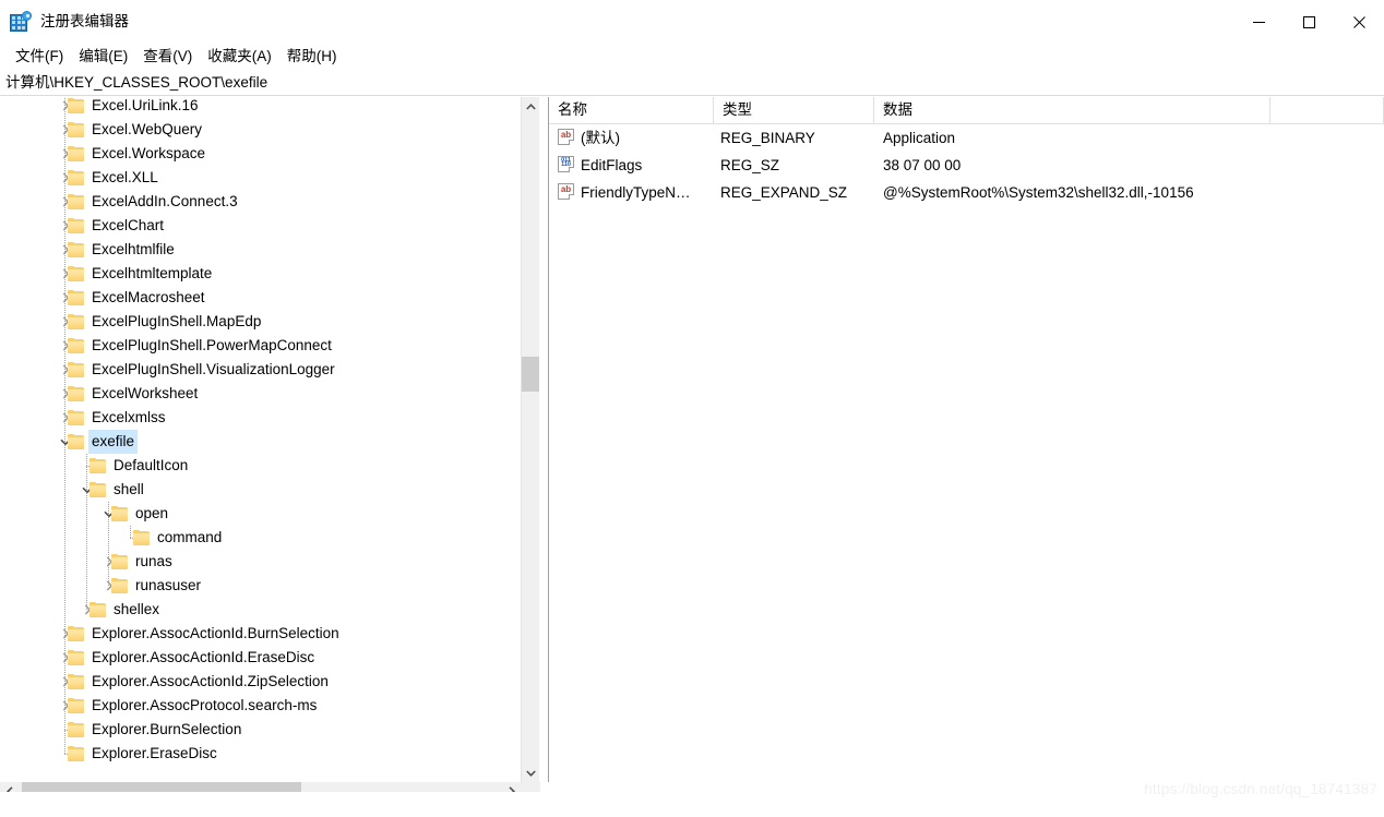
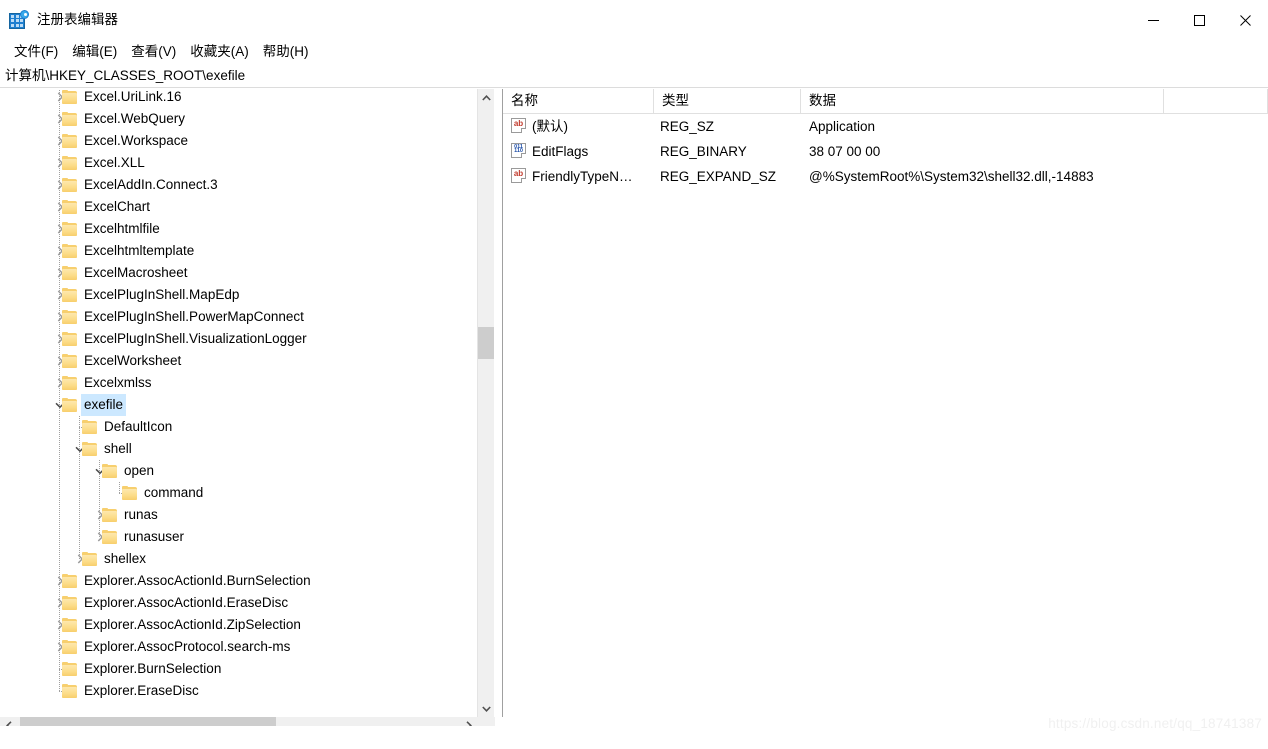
  注册表编辑器
  文件(F)
  编辑(E)
  查看(V)
  收藏夹(A)
  帮助(H)
  计算机\HKEY_CLASSES_ROOT\exefile
  Excel.UriLink.16
  Excel.WebQuery
  Excel.Workspace
  Excel.XLL
  ExcelAddIn.Connect.3
  ExcelChart
  Excelhtmlfile
  Excelhtmltemplate
  ExcelMacrosheet
  ExcelPlugInShell.MapEdp
  ExcelPlugInShell.PowerMapConnect
  ExcelPlugInShell.VisualizationLogger
  ExcelWorksheet
  Excelxmlss
  exefile
  DefaultIcon
  shell
  open
  command
  runas
  runasuser
  shellex
  Explorer.AssocActionId.BurnSelection
  Explorer.AssocActionId.EraseDisc
  Explorer.AssocActionId.ZipSelection
  Explorer.AssocProtocol.search-ms
  Explorer.BurnSelection
  Explorer.EraseDisc
  名称
  类型
  数据
  ab
  (默认)
- REG_BINARY
+ REG_SZ
  Application
  EditFlags
- REG_SZ
+ REG_BINARY
  38 07 00 00
  ab
  FriendlyTypeN…
  REG_EXPAND_SZ
- @%SystemRoot%\System32\shell32.dll,-10156
+ @%SystemRoot%\System32\shell32.dll,-14883
